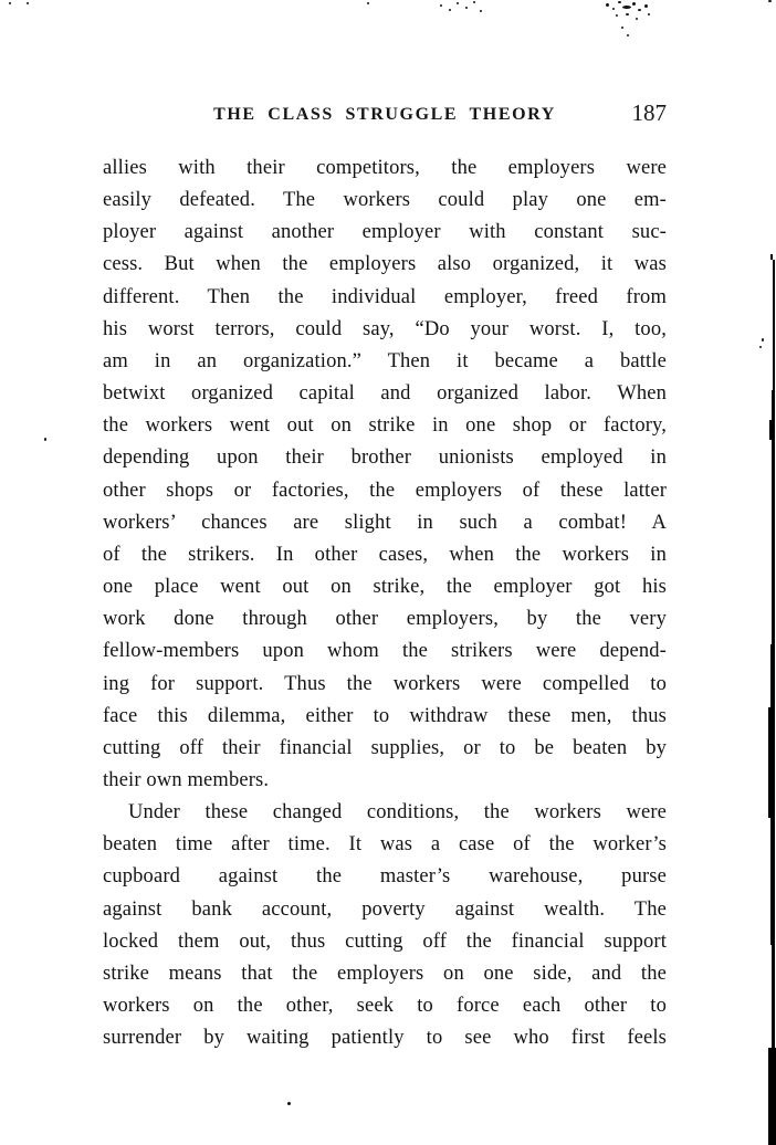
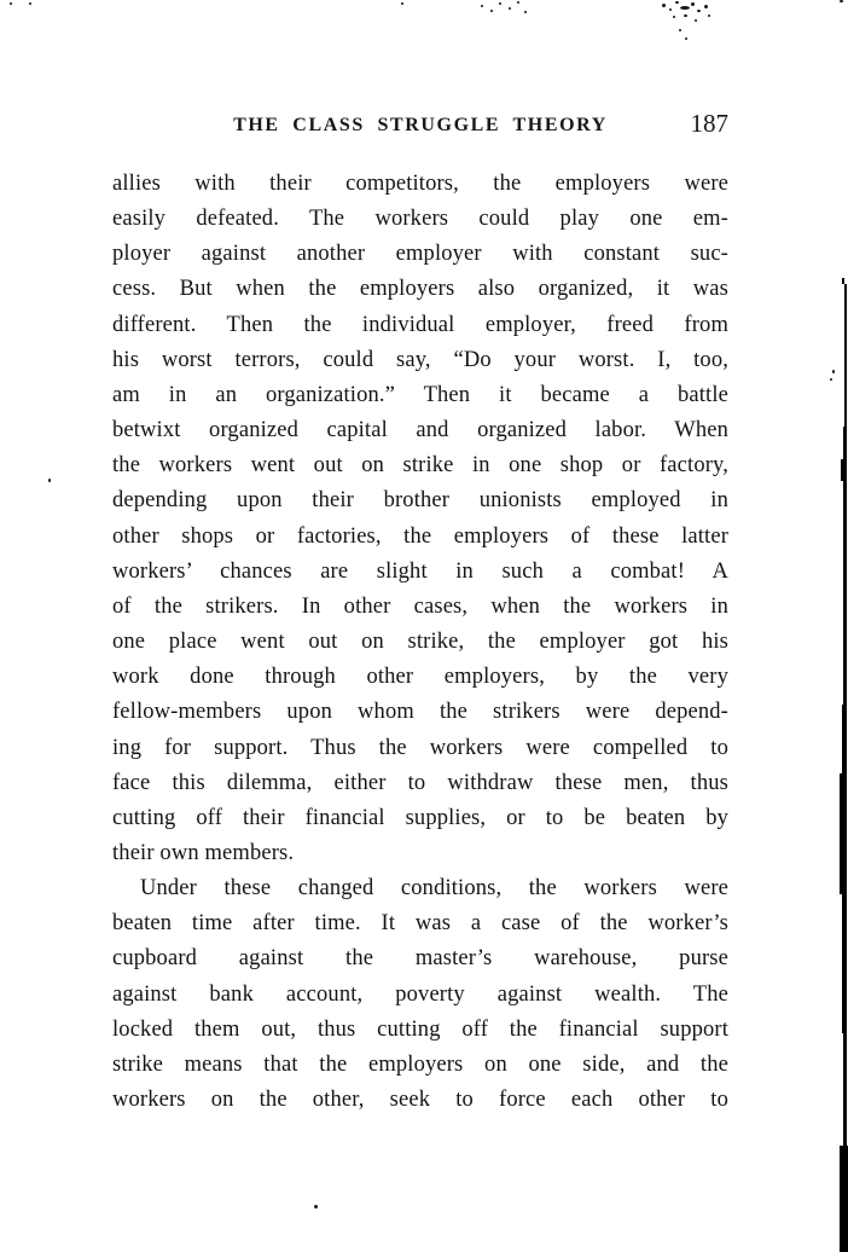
  THE CLASS STRUGGLE THEORY
  187
  allies with their competitors, the employers were
  easily defeated. The workers could play one em-
  ployer against another employer with constant suc-
  cess. But when the employers also organized, it was
  different. Then the individual employer, freed from
  his worst terrors, could say, “Do your worst. I, too,
  am in an organization.” Then it became a battle
  betwixt organized capital and organized labor. When
  the workers went out on strike in one shop or factory,
  depending upon their brother unionists employed in
  other shops or factories, the employers of these latter
  workers’ chances are slight in such a combat! A
  of the strikers. In other cases, when the workers in
  one place went out on strike, the employer got his
  work done through other employers, by the very
  fellow-members upon whom the strikers were depend-
  ing for support. Thus the workers were compelled to
  face this dilemma, either to withdraw these men, thus
  cutting off their financial supplies, or to be beaten by
  their own members.
  Under these changed conditions, the workers were
  beaten time after time. It was a case of the worker’s
  cupboard against the master’s warehouse, purse
  against bank account, poverty against wealth. The
  locked them out, thus cutting off the financial support
  strike means that the employers on one side, and the
  workers on the other, seek to force each other to
- surrender by waiting patiently to see who first feels
